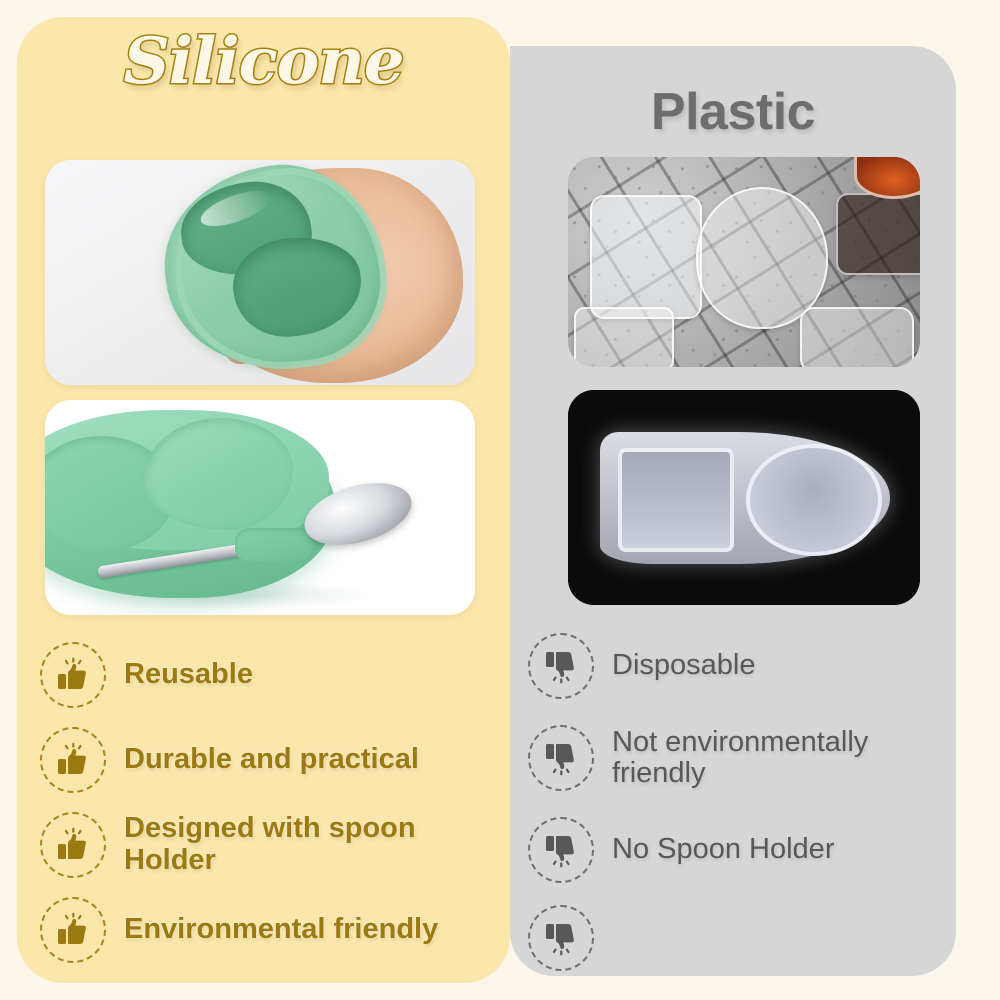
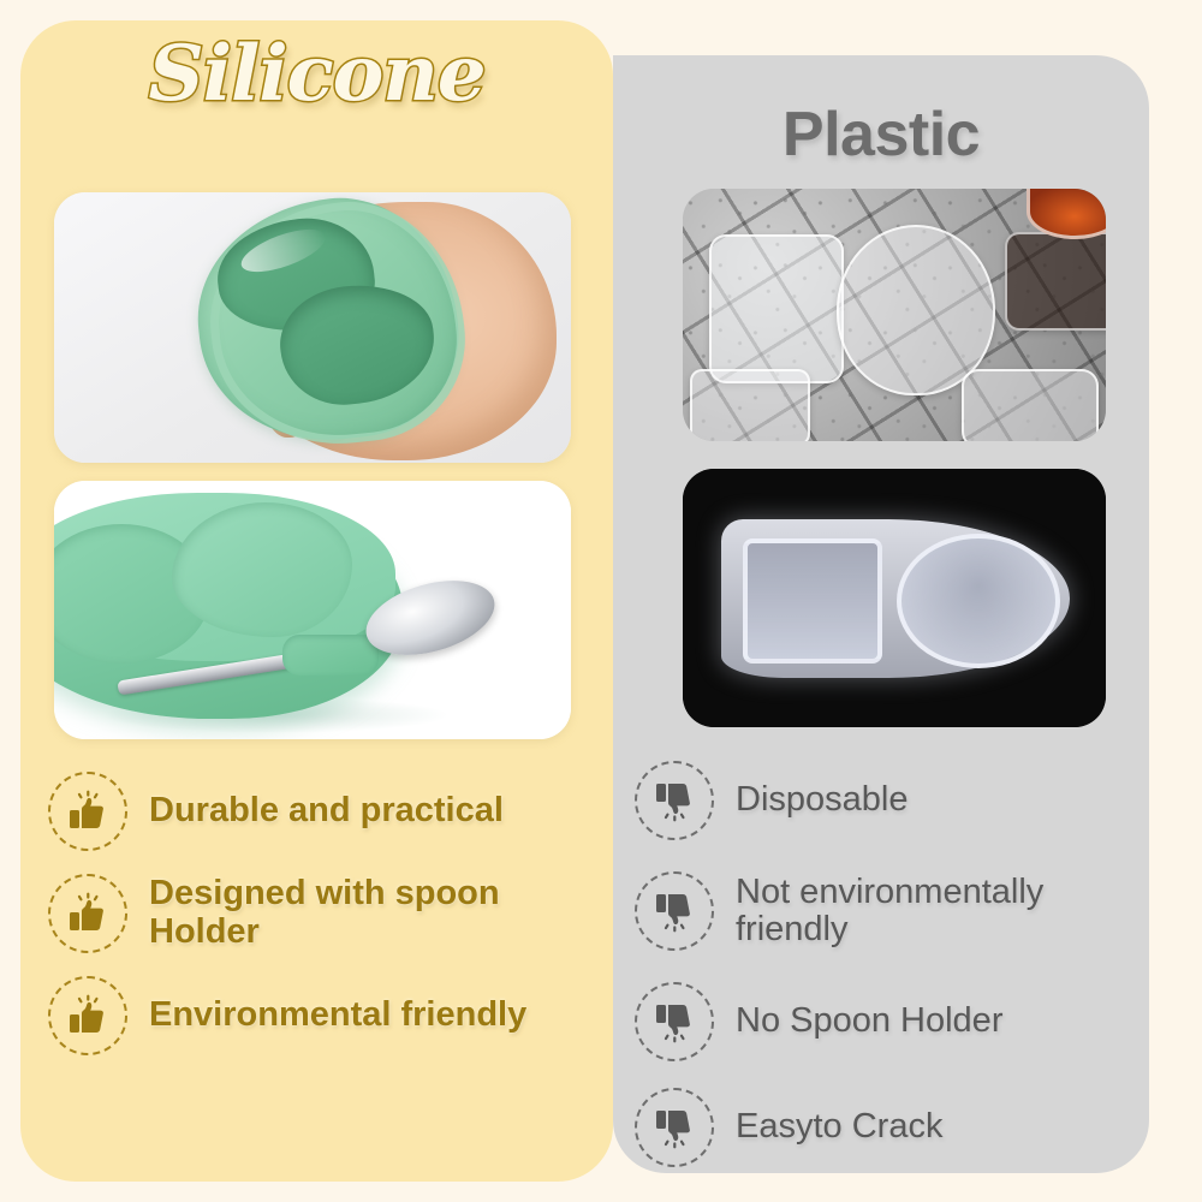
  Silicone
- Reusable
  Durable and practical
  Designed with spoon Holder
  Environmental friendly
  Plastic
  Disposable
  Not environmentally friendly
  No Spoon Holder
+ Easyto Crack
